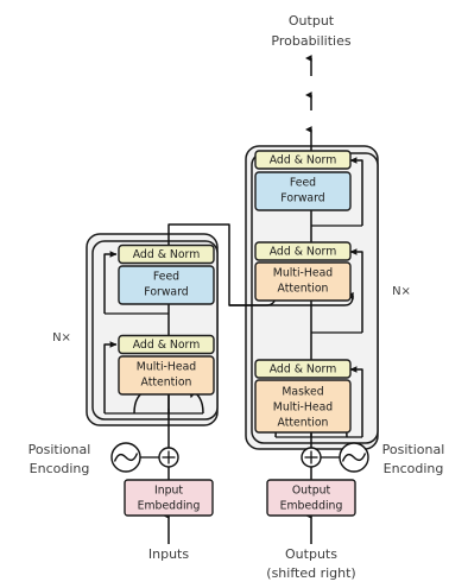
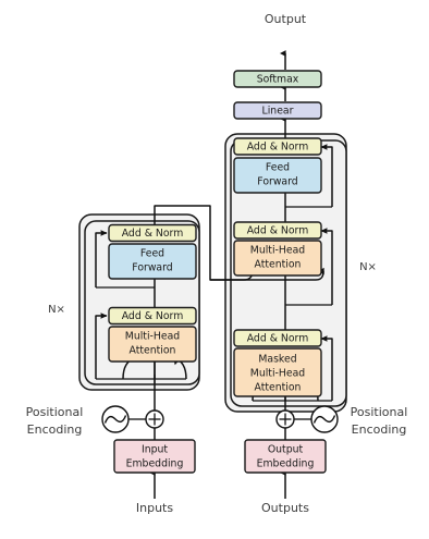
  Add & Norm
  Feed
  Forward
  Add & Norm
  Multi-Head
  Attention
  Add & Norm
  Feed
  Forward
  Add & Norm
  Multi-Head
  Attention
  Add & Norm
  Masked
  Multi-Head
  Attention
+ Linear
+ Softmax
  Output
- Probabilities
  Input
  Embedding
  Output
  Embedding
  Positional
  Encoding
  Positional
  Encoding
  N×
  N×
  Inputs
  Outputs
- (shifted right)
